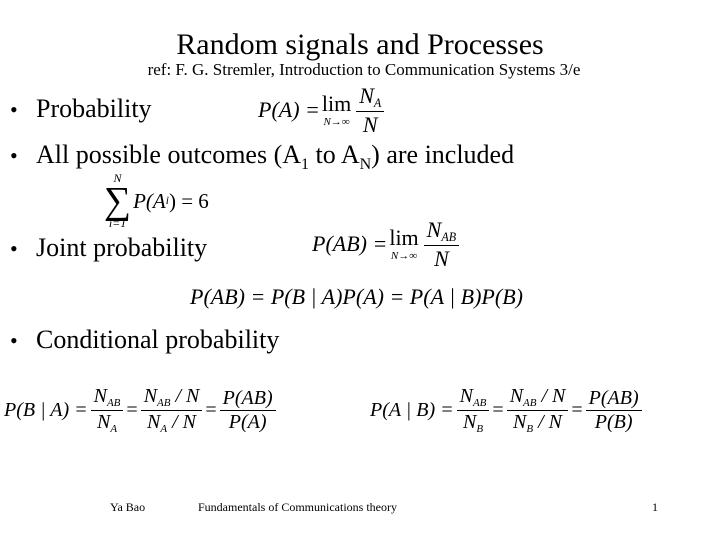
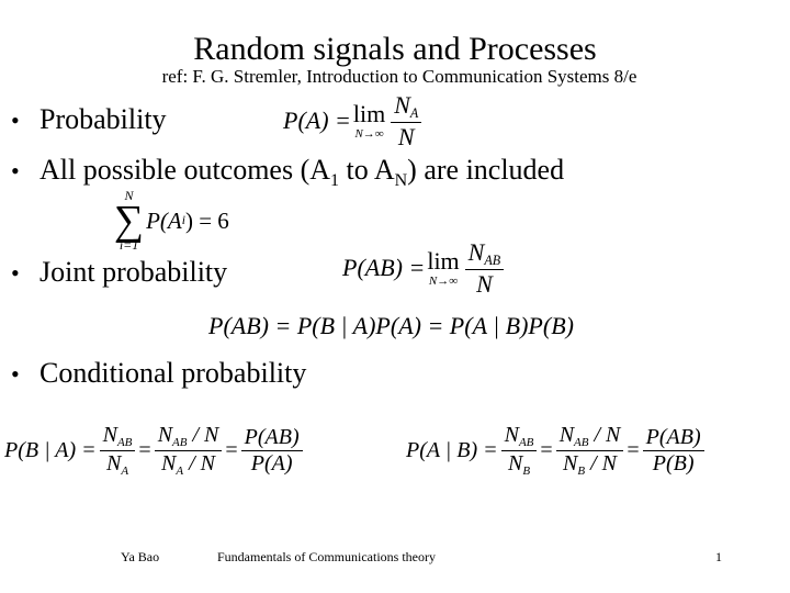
  Random signals and Processes
- ref: F. G. Stremler, Introduction to Communication Systems 3/e
+ ref: F. G. Stremler, Introduction to Communication Systems 8/e
  • Probability
  P(A) =
  lim
  N→∞
  NA
  N
  • All possible outcomes (A1 to AN) are included
  N
  ∑
  i=1
  P(A
  i
  ) = 6
  • Joint probability
  P(AB) =
  lim
  N→∞
  NAB
  N
  P(AB) = P(B | A)P(A) = P(A | B)P(B)
  • Conditional probability
  P(B | A) =
  NAB
  NA
  =
  NAB / N
  NA / N
  =
  P(AB)
  P(A)
  P(A | B) =
  NAB
  NB
  =
  NAB / N
  NB / N
  =
  P(AB)
  P(B)
  Ya Bao
  Fundamentals of Communications theory
  1
